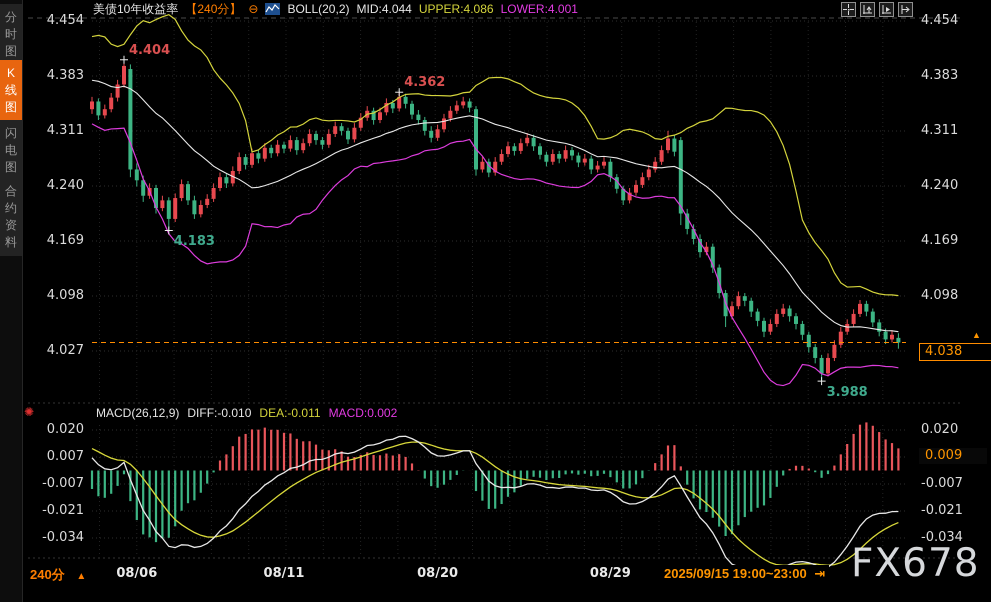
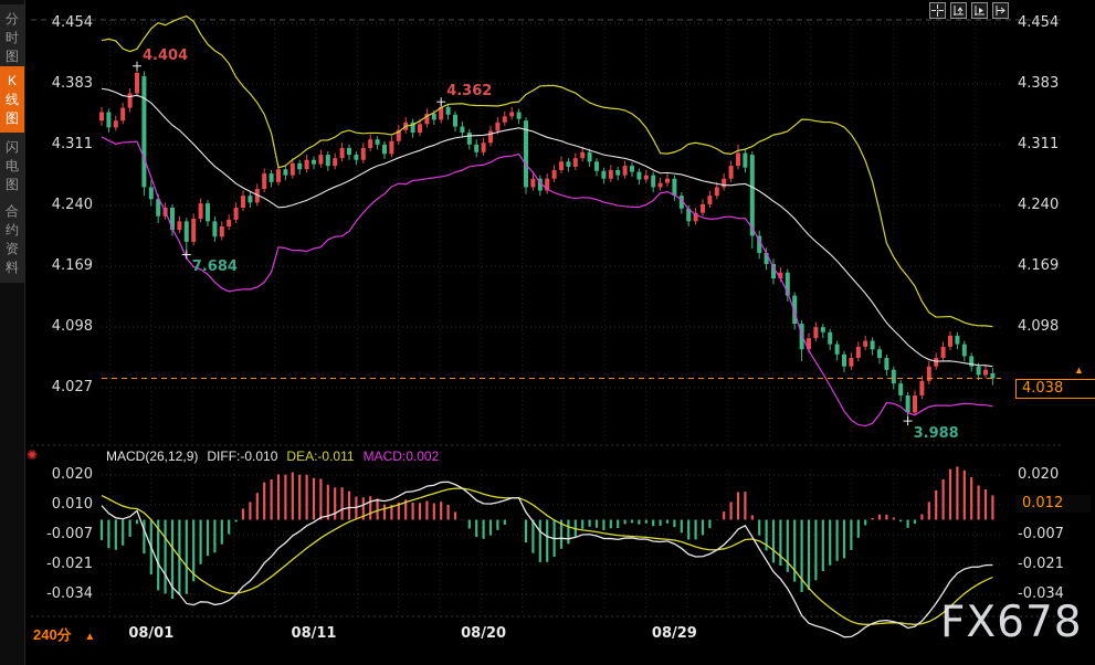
  分
  时
  图
  K
  线
  图
  闪
  电
  图
  合
  约
  资
  料
- 美债10年收益率
- 【240分】
- ⊖
- BOLL(20,2)
- MID:4.044
- UPPER:4.086
- LOWER:4.001
  4.454
  4.383
  4.311
  4.240
  4.169
  4.098
  4.027
  4.454
  4.383
  4.311
  4.240
  4.169
  4.098
  ✺
  MACD(26,12,9)
  DIFF:-0.010
  DEA:-0.011
  MACD:0.002
  0.020
- 0.007
+ 0.010
  -0.007
  -0.021
  -0.034
  0.020
  -0.007
  -0.021
  -0.034
  4.038
  ▲
- 0.009
+ 0.012
  4.404
- 4.183
+ 7.684
  4.362
  3.988
  240分 ▲
- 08/06
+ 08/01
  08/11
  08/20
  08/29
- 2025/09/15 19:00~23:00 ⇥
  FX678
